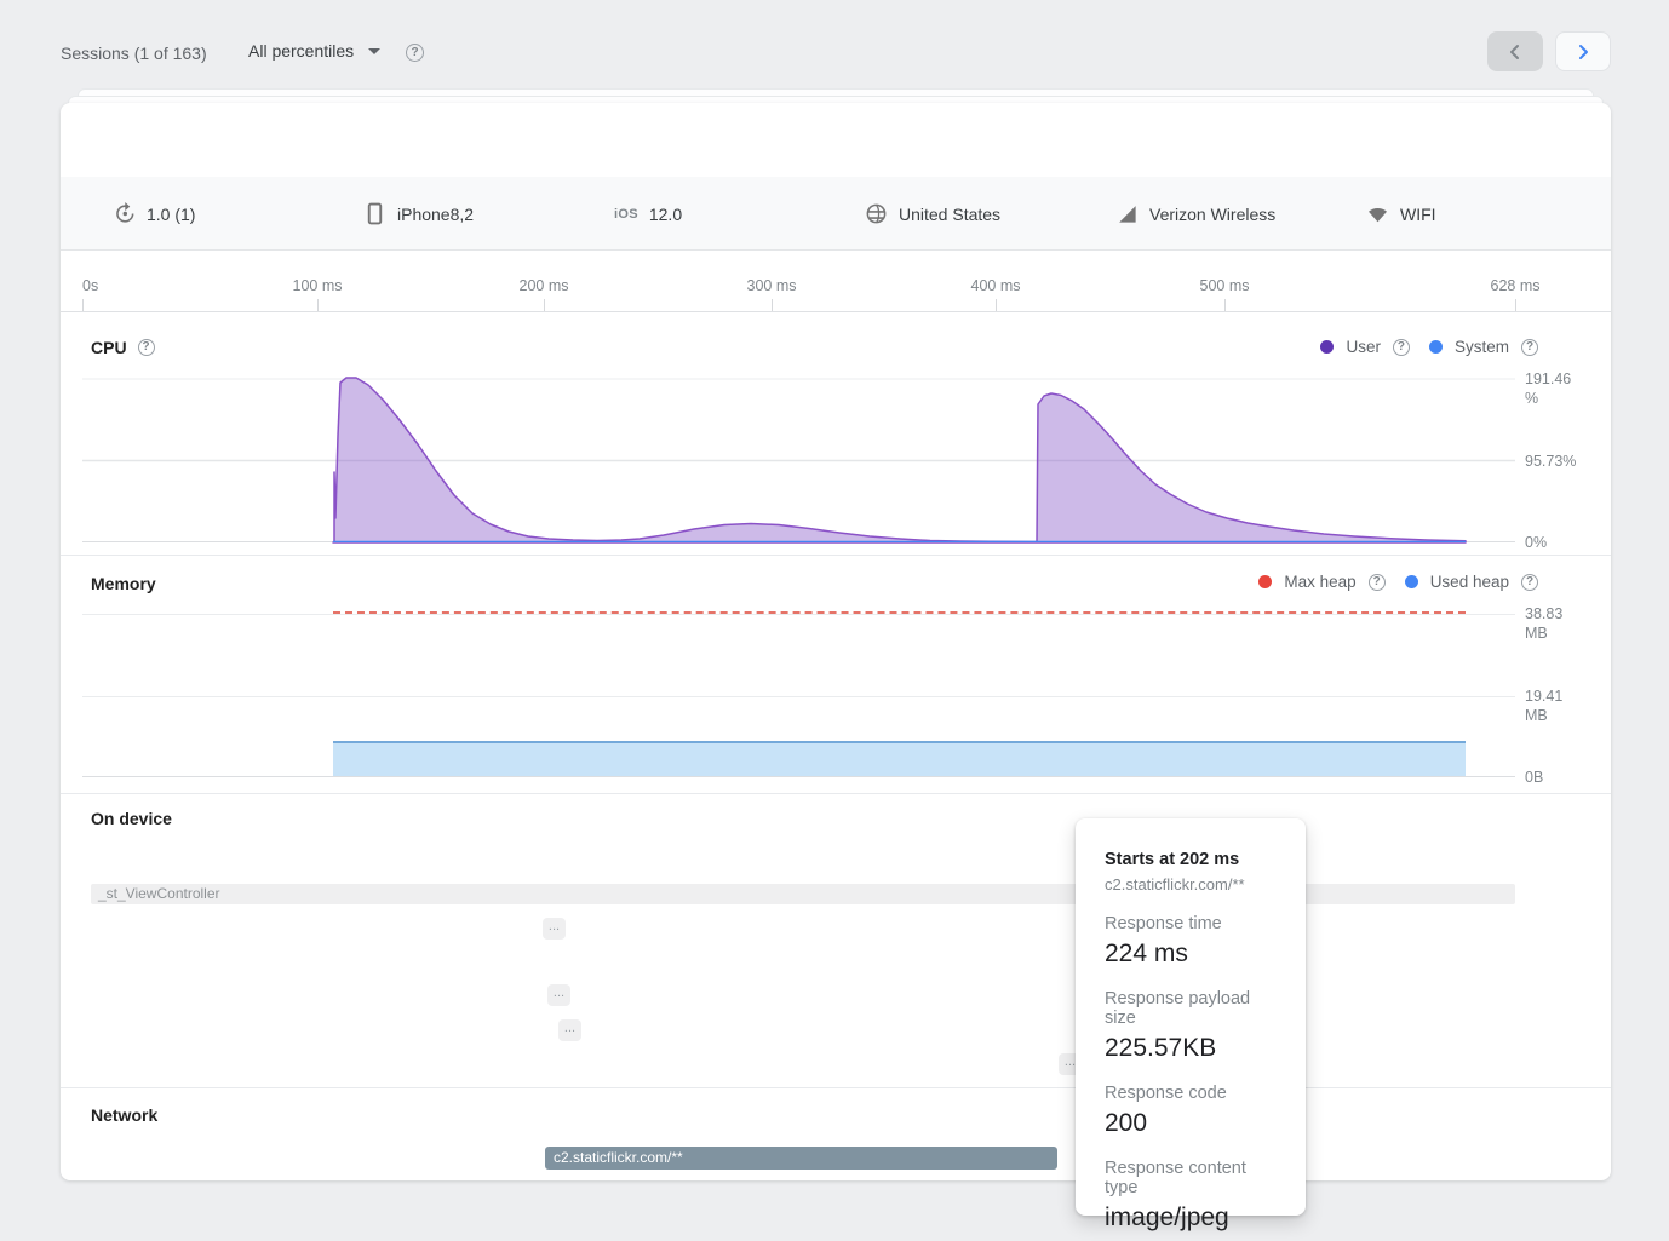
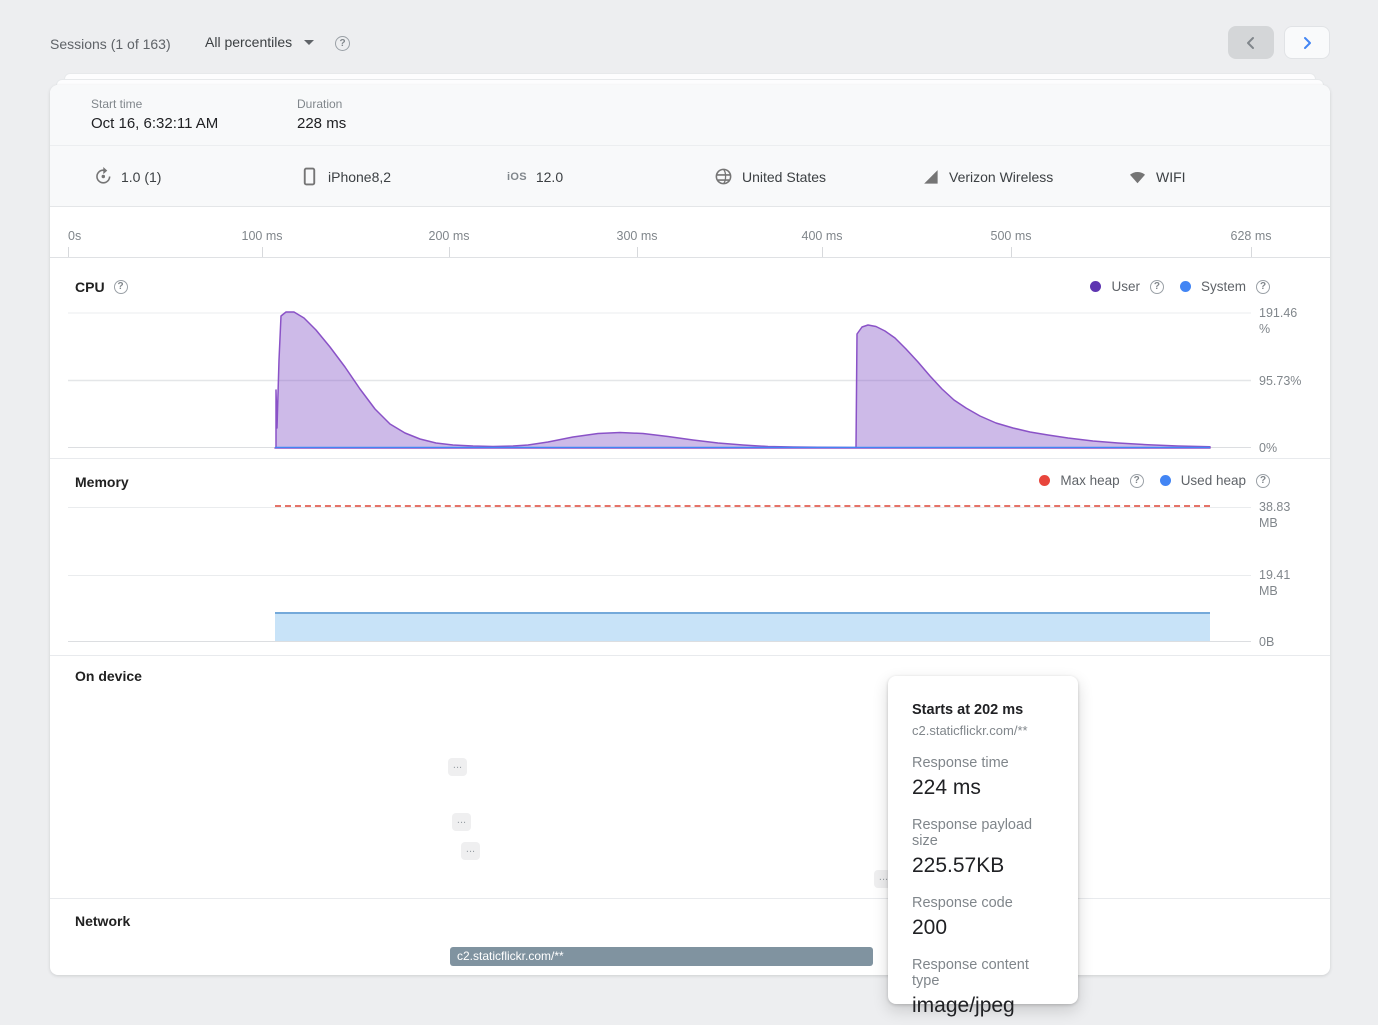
  Sessions (1 of 163)
  All percentiles
  ?
+ Start time
+ Oct 16, 6:32:11 AM
+ Duration
+ 228 ms
  1.0 (1)
  iPhone8,2
  iOS
  12.0
  United States
  Verizon Wireless
  WIFI
  0s
  100 ms
  200 ms
  300 ms
  400 ms
  500 ms
  628 ms
  CPU
  ?
  User
  ?
  System
  ?
  191.46
  %
  95.73%
  0%
  Memory
  Max heap
  ?
  Used heap
  ?
  38.83
  MB
  19.41
  MB
  0B
  On device
- _st_ViewController
  ...
  ...
  ...
  ...
  Network
  c2.staticflickr.com/**
  Starts at 202 ms
  c2.staticflickr.com/**
  Response time
  224 ms
  Response payload size
  225.57KB
  Response code
  200
  Response content type
  image/jpeg
